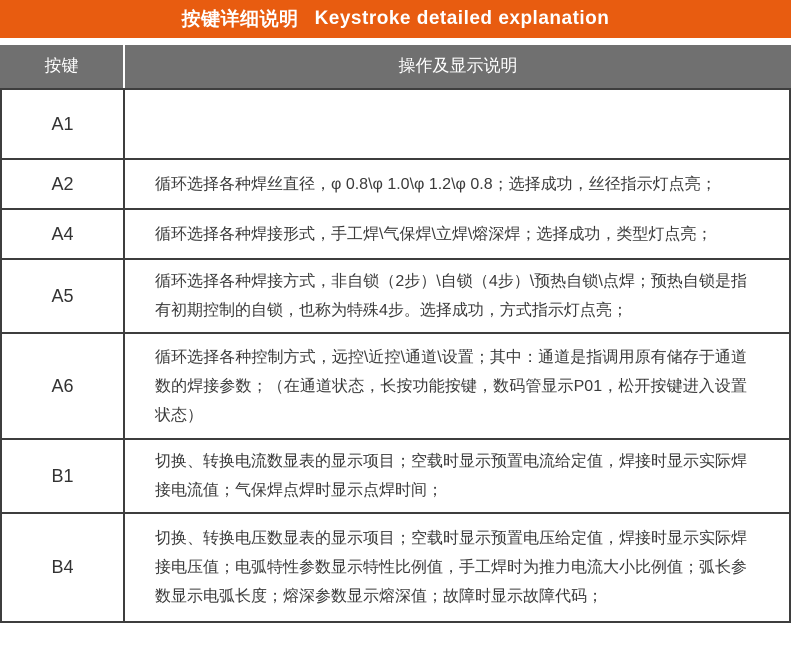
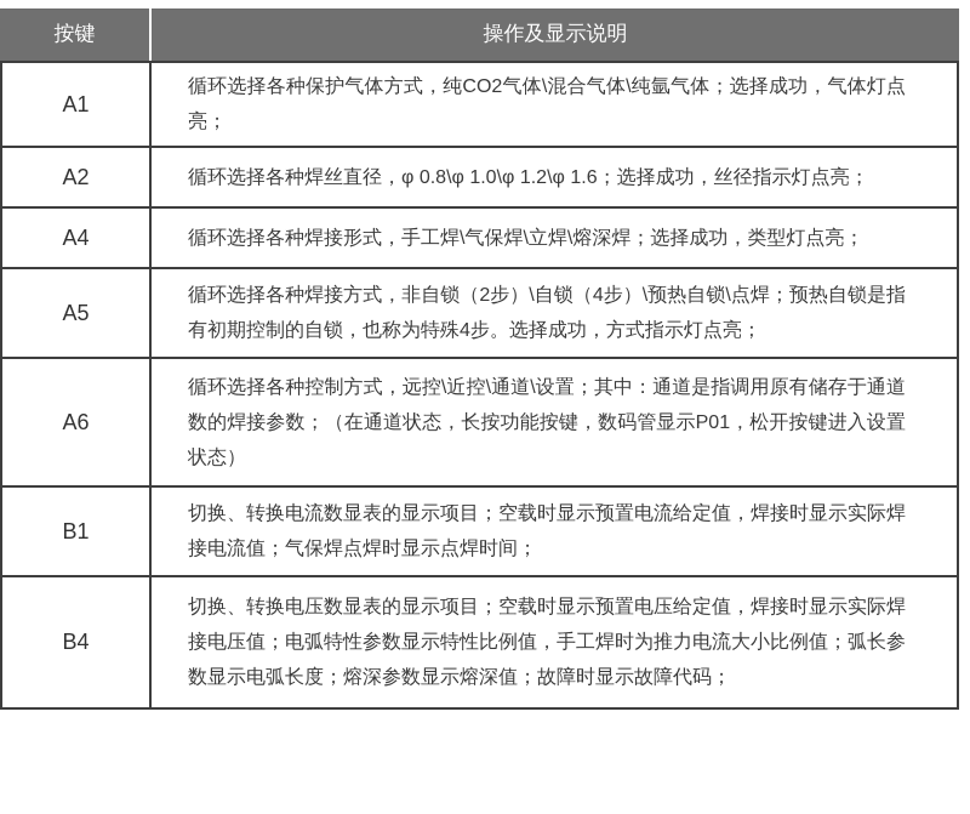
- 按键详细说明
- Keystroke detailed explanation
  按键
  操作及显示说明
  A1
+ 循环选择各种保护气体方式，纯CO2气体\混合气体\纯氩气体；选择成功，气体灯点亮；
  A2
- 循环选择各种焊丝直径，φ 0.8\φ 1.0\φ 1.2\φ 0.8；选择成功，丝径指示灯点亮；
+ 循环选择各种焊丝直径，φ 0.8\φ 1.0\φ 1.2\φ 1.6；选择成功，丝径指示灯点亮；
  A4
  循环选择各种焊接形式，手工焊\气保焊\立焊\熔深焊；选择成功，类型灯点亮；
  A5
  循环选择各种焊接方式，非自锁（2步）\自锁（4步）\预热自锁\点焊；预热自锁是指有初期控制的自锁，也称为特殊4步。选择成功，方式指示灯点亮；
  A6
  循环选择各种控制方式，远控\近控\通道\设置；其中：通道是指调用原有储存于通道数的焊接参数；（在通道状态，长按功能按键，数码管显示P01，松开按键进入设置状态）
  B1
  切换、转换电流数显表的显示项目；空载时显示预置电流给定值，焊接时显示实际焊接电流值；气保焊点焊时显示点焊时间；
  B4
  切换、转换电压数显表的显示项目；空载时显示预置电压给定值，焊接时显示实际焊接电压值；电弧特性参数显示特性比例值，手工焊时为推力电流大小比例值；弧长参数显示电弧长度；熔深参数显示熔深值；故障时显示故障代码；
